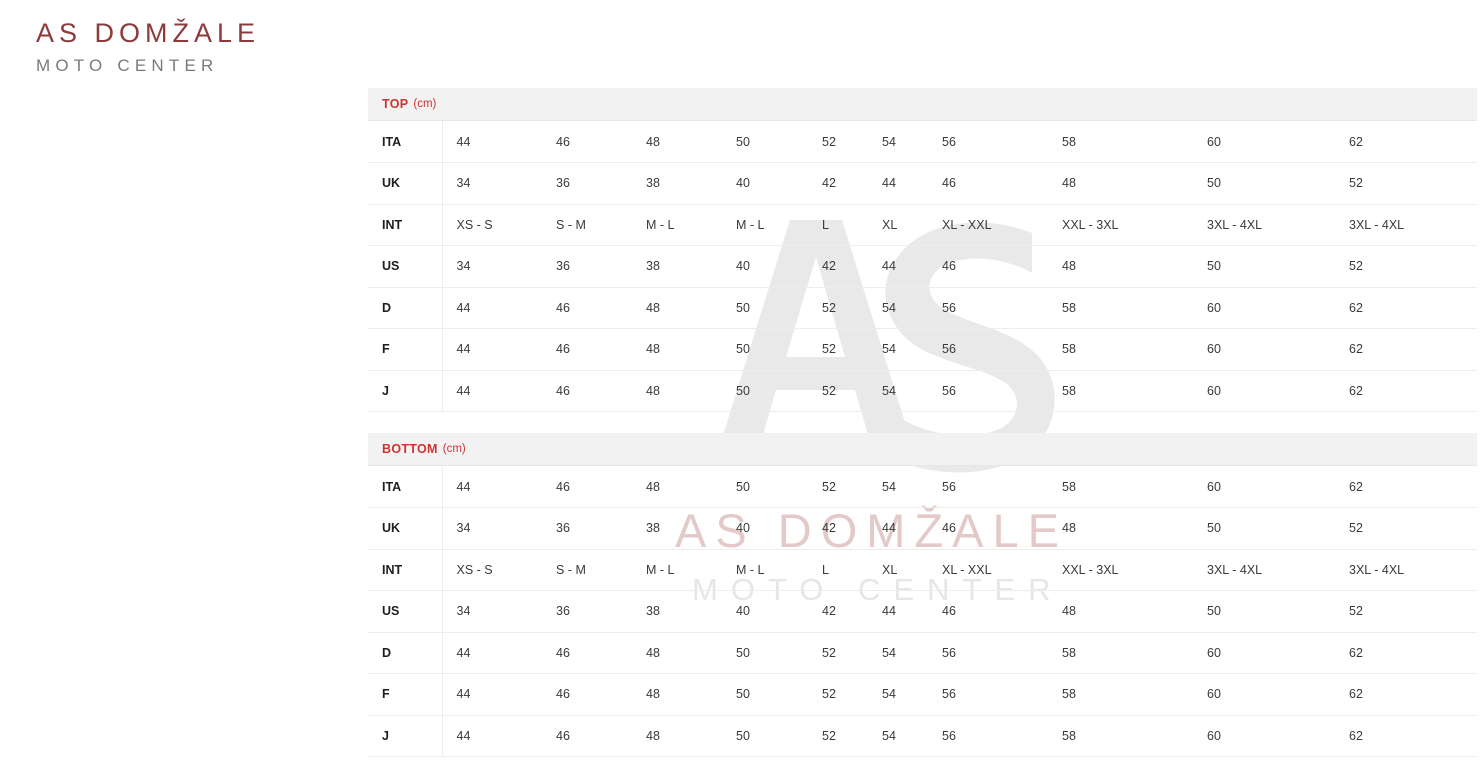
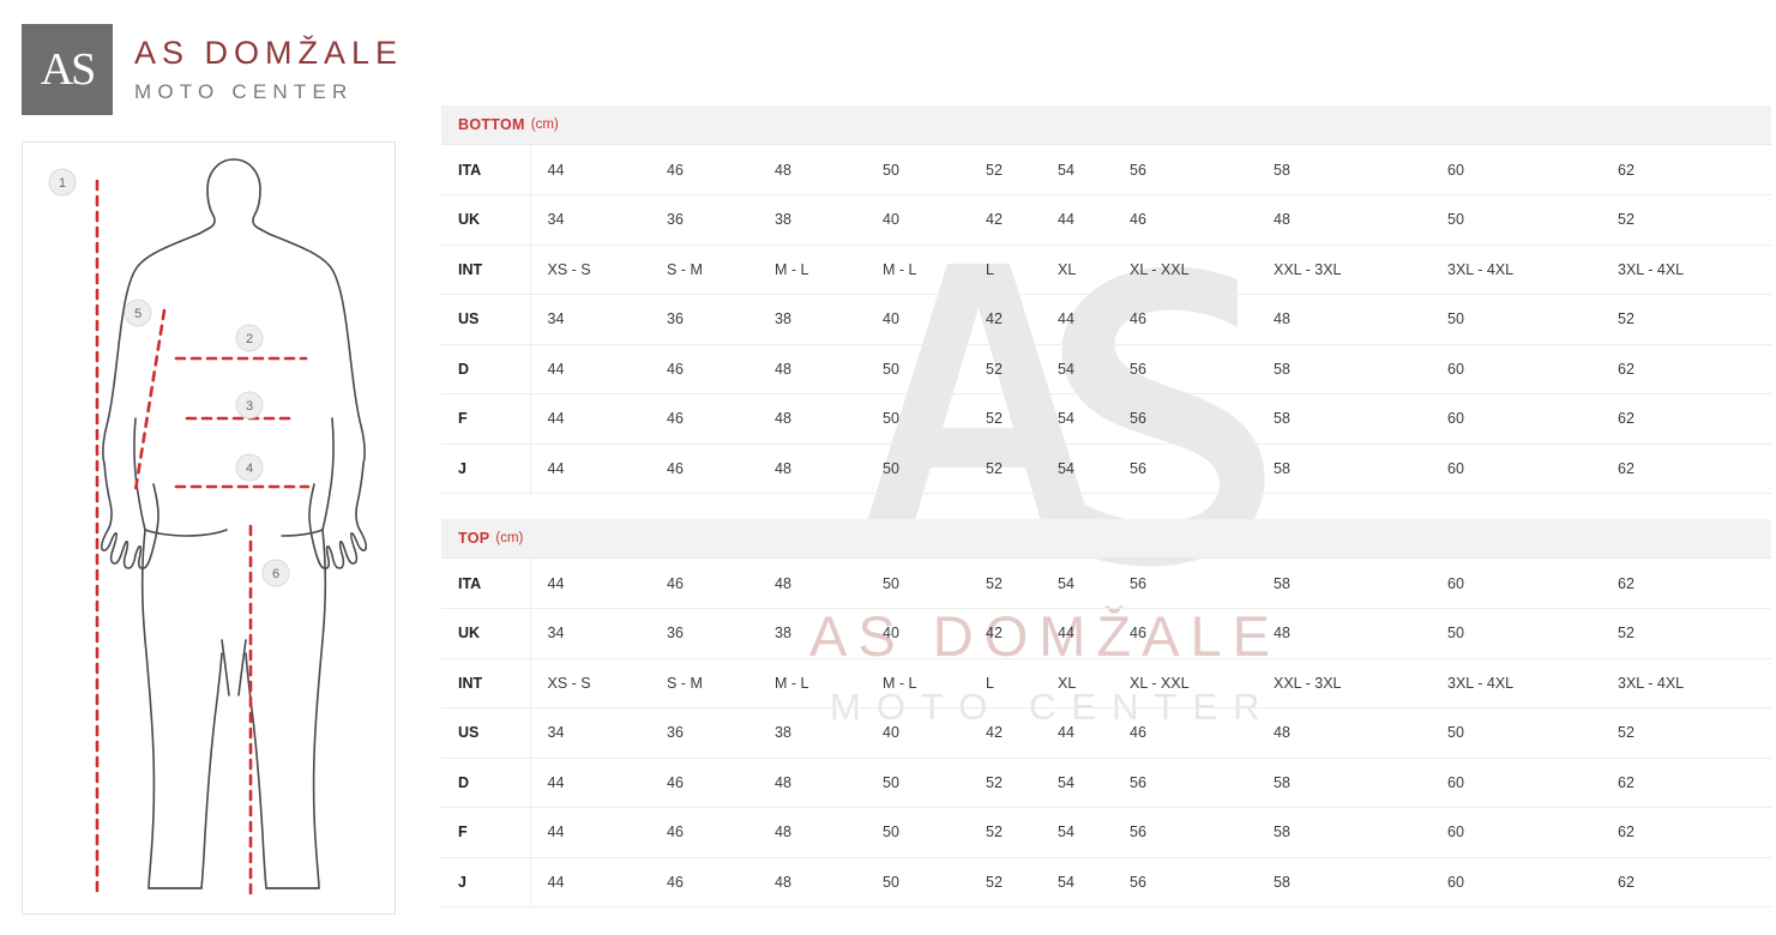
+ AS
  AS DOMŽALE
  MOTO CENTER
+ 1
+ 2
+ 3
+ 4
+ 5
+ 6
  AS DOMŽALE
  MOTO CENTER
- TOP
+ BOTTOM
  (cm)
  ITA	44	46	48	50	52	54	56	58	60	62
  UK	34	36	38	40	42	44	46	48	50	52
  INT	XS - S	S - M	M - L	M - L	L	XL	XL - XXL	XXL - 3XL	3XL - 4XL	3XL - 4XL
  US	34	36	38	40	42	44	46	48	50	52
  D	44	46	48	50	52	54	56	58	60	62
  F	44	46	48	50	52	54	56	58	60	62
  J	44	46	48	50	52	54	56	58	60	62
- BOTTOM
+ TOP
  (cm)
  ITA	44	46	48	50	52	54	56	58	60	62
  UK	34	36	38	40	42	44	46	48	50	52
  INT	XS - S	S - M	M - L	M - L	L	XL	XL - XXL	XXL - 3XL	3XL - 4XL	3XL - 4XL
  US	34	36	38	40	42	44	46	48	50	52
  D	44	46	48	50	52	54	56	58	60	62
  F	44	46	48	50	52	54	56	58	60	62
  J	44	46	48	50	52	54	56	58	60	62
